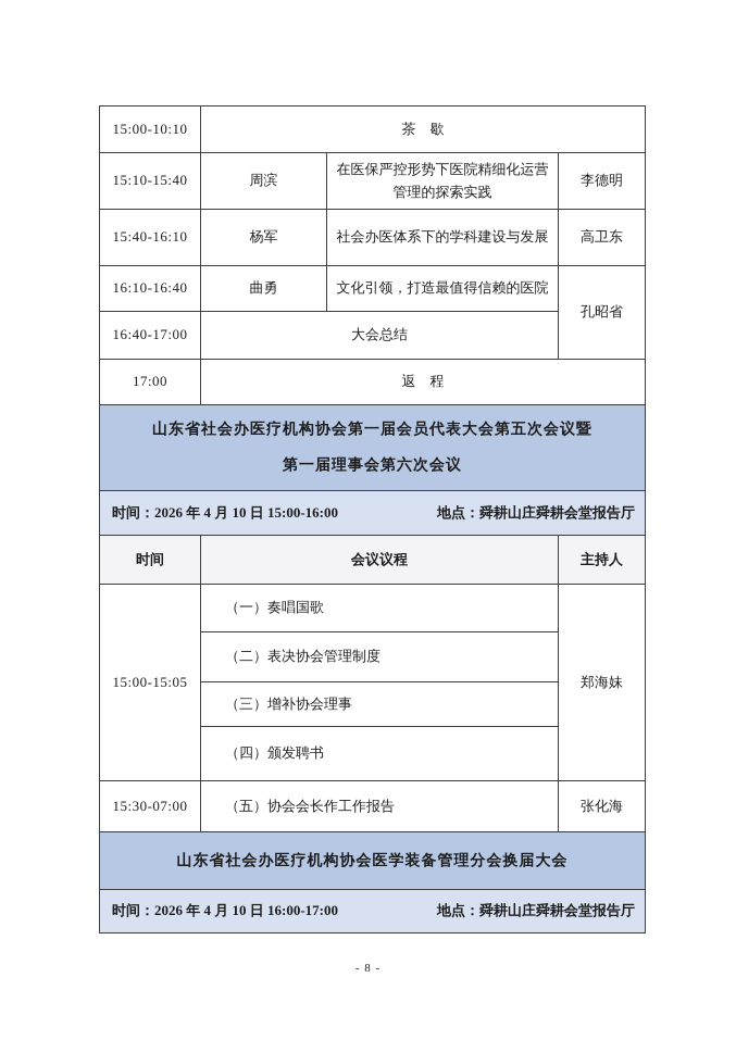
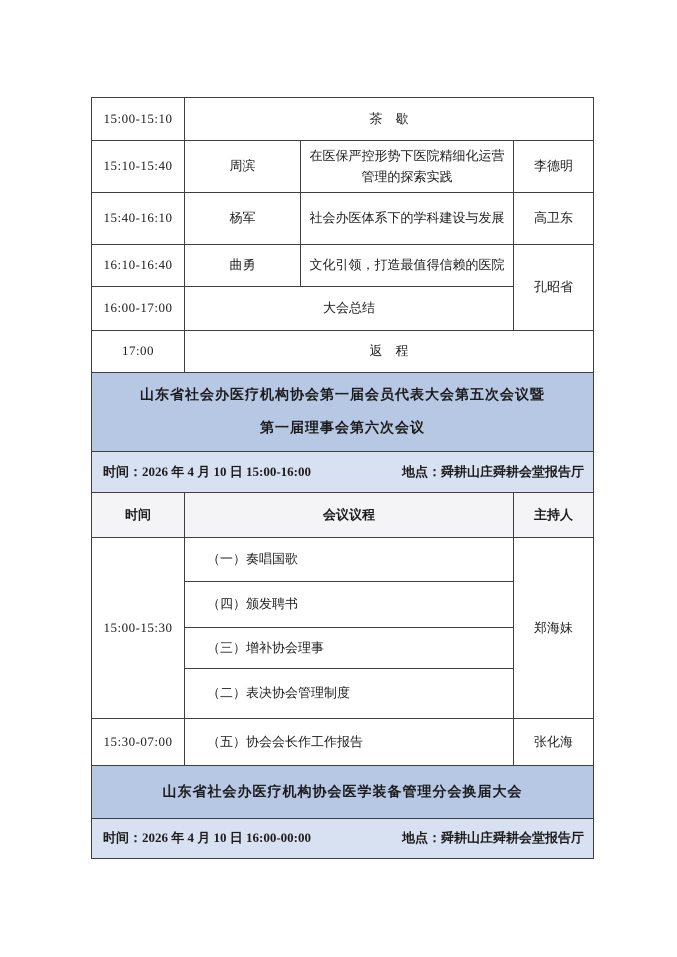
- 15:00-10:10	茶 歇
+ 15:00-15:10	茶 歇
  15:10-15:40	周滨	在医保严控形势下医院精细化运营管理的探索实践	李德明
  15:40-16:10	杨军	社会办医体系下的学科建设与发展	高卫东
  16:10-16:40	曲勇	文化引领，打造最值得信赖的医院	孔昭省
- 16:40-17:00	大会总结
+ 16:00-17:00	大会总结
  17:00	返 程
  山东省社会办医疗机构协会第一届会员代表大会第五次会议暨 第一届理事会第六次会议
  时间：2026 年 4 月 10 日 15:00-16:00 地点：舜耕山庄舜耕会堂报告厅
  时间	会议议程	主持人
- 15:00-15:05	（一）奏唱国歌	郑海妹
+ 15:00-15:30	（一）奏唱国歌	郑海妹
- （二）表决协会管理制度
+ （四）颁发聘书
  （三）增补协会理事
- （四）颁发聘书
+ （二）表决协会管理制度
  15:30-07:00	（五）协会会长作工作报告	张化海
  山东省社会办医疗机构协会医学装备管理分会换届大会
- 时间：2026 年 4 月 10 日 16:00-17:00 地点：舜耕山庄舜耕会堂报告厅
+ 时间：2026 年 4 月 10 日 16:00-00:00 地点：舜耕山庄舜耕会堂报告厅
- - 8 -
